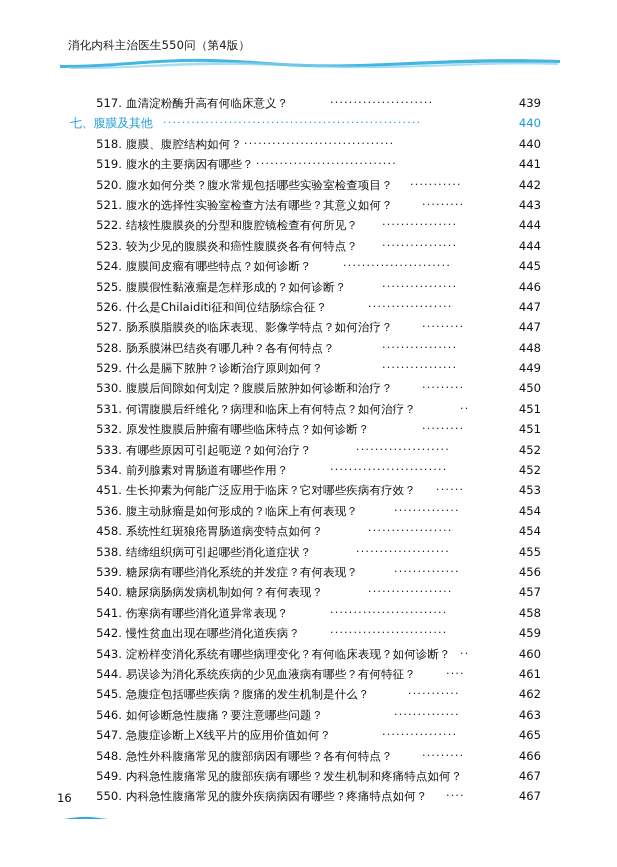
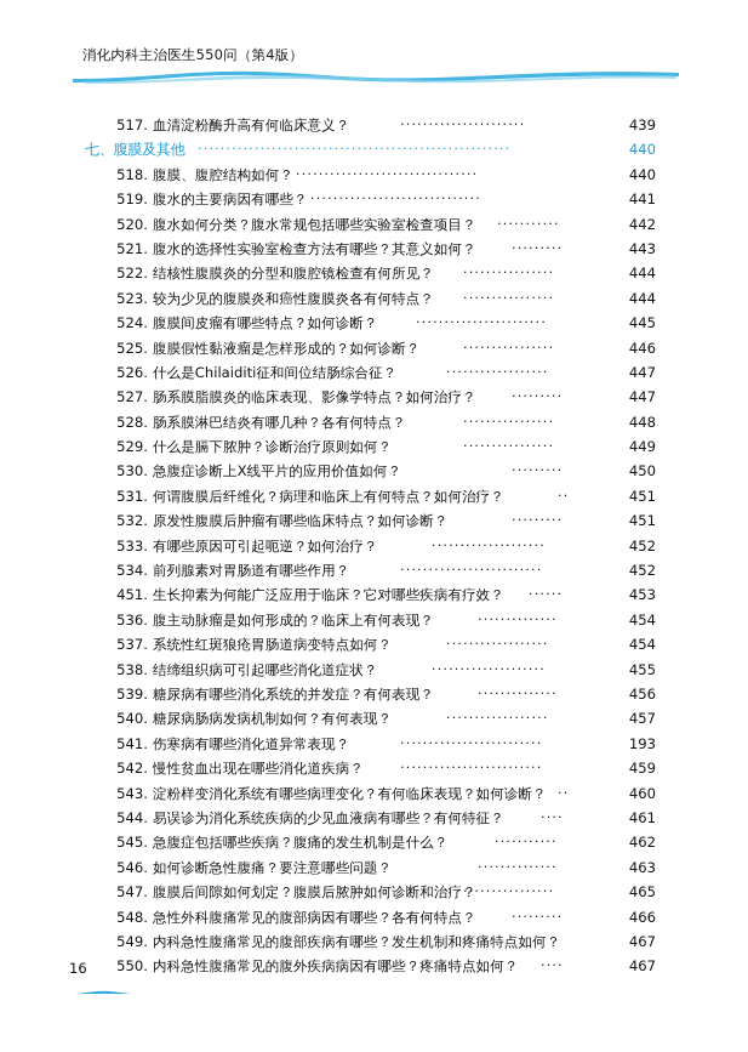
  消化内科主治医生550问（第4版）
  517.
  血清淀粉酶升高有何临床意义？
  ······················
  439
  七、腹膜及其他
  ·······················································
  440
  518.
  腹膜、腹腔结构如何？
  ································
  440
  519.
  腹水的主要病因有哪些？
  ······························
  441
  520.
  腹水如何分类？腹水常规包括哪些实验室检查项目？
  ···········
  442
  521.
  腹水的选择性实验室检查方法有哪些？其意义如何？
  ·········
  443
  522.
  结核性腹膜炎的分型和腹腔镜检查有何所见？
  ················
  444
  523.
  较为少见的腹膜炎和癌性腹膜炎各有何特点？
  ················
  444
  524.
  腹膜间皮瘤有哪些特点？如何诊断？
  ·······················
  445
  525.
  腹膜假性黏液瘤是怎样形成的？如何诊断？
  ················
  446
  526.
  什么是Chilaiditi征和间位结肠综合征？
  ··················
  447
  527.
  肠系膜脂膜炎的临床表现、影像学特点？如何治疗？
  ·········
  447
  528.
  肠系膜淋巴结炎有哪几种？各有何特点？
  ················
  448
  529.
  什么是膈下脓肿？诊断治疗原则如何？
  ················
  449
  530.
- 腹膜后间隙如何划定？腹膜后脓肿如何诊断和治疗？
+ 急腹症诊断上X线平片的应用价值如何？
  ·········
  450
  531.
  何谓腹膜后纤维化？病理和临床上有何特点？如何治疗？
  ··
  451
  532.
  原发性腹膜后肿瘤有哪些临床特点？如何诊断？
  ·········
  451
  533.
  有哪些原因可引起呃逆？如何治疗？
  ····················
  452
  534.
  前列腺素对胃肠道有哪些作用？
  ·························
  452
  451.
  生长抑素为何能广泛应用于临床？它对哪些疾病有疗效？
  ······
  453
  536.
  腹主动脉瘤是如何形成的？临床上有何表现？
  ··············
  454
- 458.
+ 537.
  系统性红斑狼疮胃肠道病变特点如何？
  ··················
  454
  538.
  结缔组织病可引起哪些消化道症状？
  ····················
  455
  539.
  糖尿病有哪些消化系统的并发症？有何表现？
  ··············
  456
  540.
  糖尿病肠病发病机制如何？有何表现？
  ··················
  457
  541.
  伤寒病有哪些消化道异常表现？
  ·························
- 458
+ 193
  542.
  慢性贫血出现在哪些消化道疾病？
  ·························
  459
  543.
  淀粉样变消化系统有哪些病理变化？有何临床表现？如何诊断？
  ··
  460
  544.
  易误诊为消化系统疾病的少见血液病有哪些？有何特征？
  ····
  461
  545.
  急腹症包括哪些疾病？腹痛的发生机制是什么？
  ···········
  462
  546.
  如何诊断急性腹痛？要注意哪些问题？
  ··············
  463
  547.
- 急腹症诊断上X线平片的应用价值如何？
+ 腹膜后间隙如何划定？腹膜后脓肿如何诊断和治疗？
  ················
  465
  548.
  急性外科腹痛常见的腹部病因有哪些？各有何特点？
  ·········
  466
  549.
  内科急性腹痛常见的腹部疾病有哪些？发生机制和疼痛特点如何？
  467
  550.
  内科急性腹痛常见的腹外疾病病因有哪些？疼痛特点如何？
  ····
  467
  16
